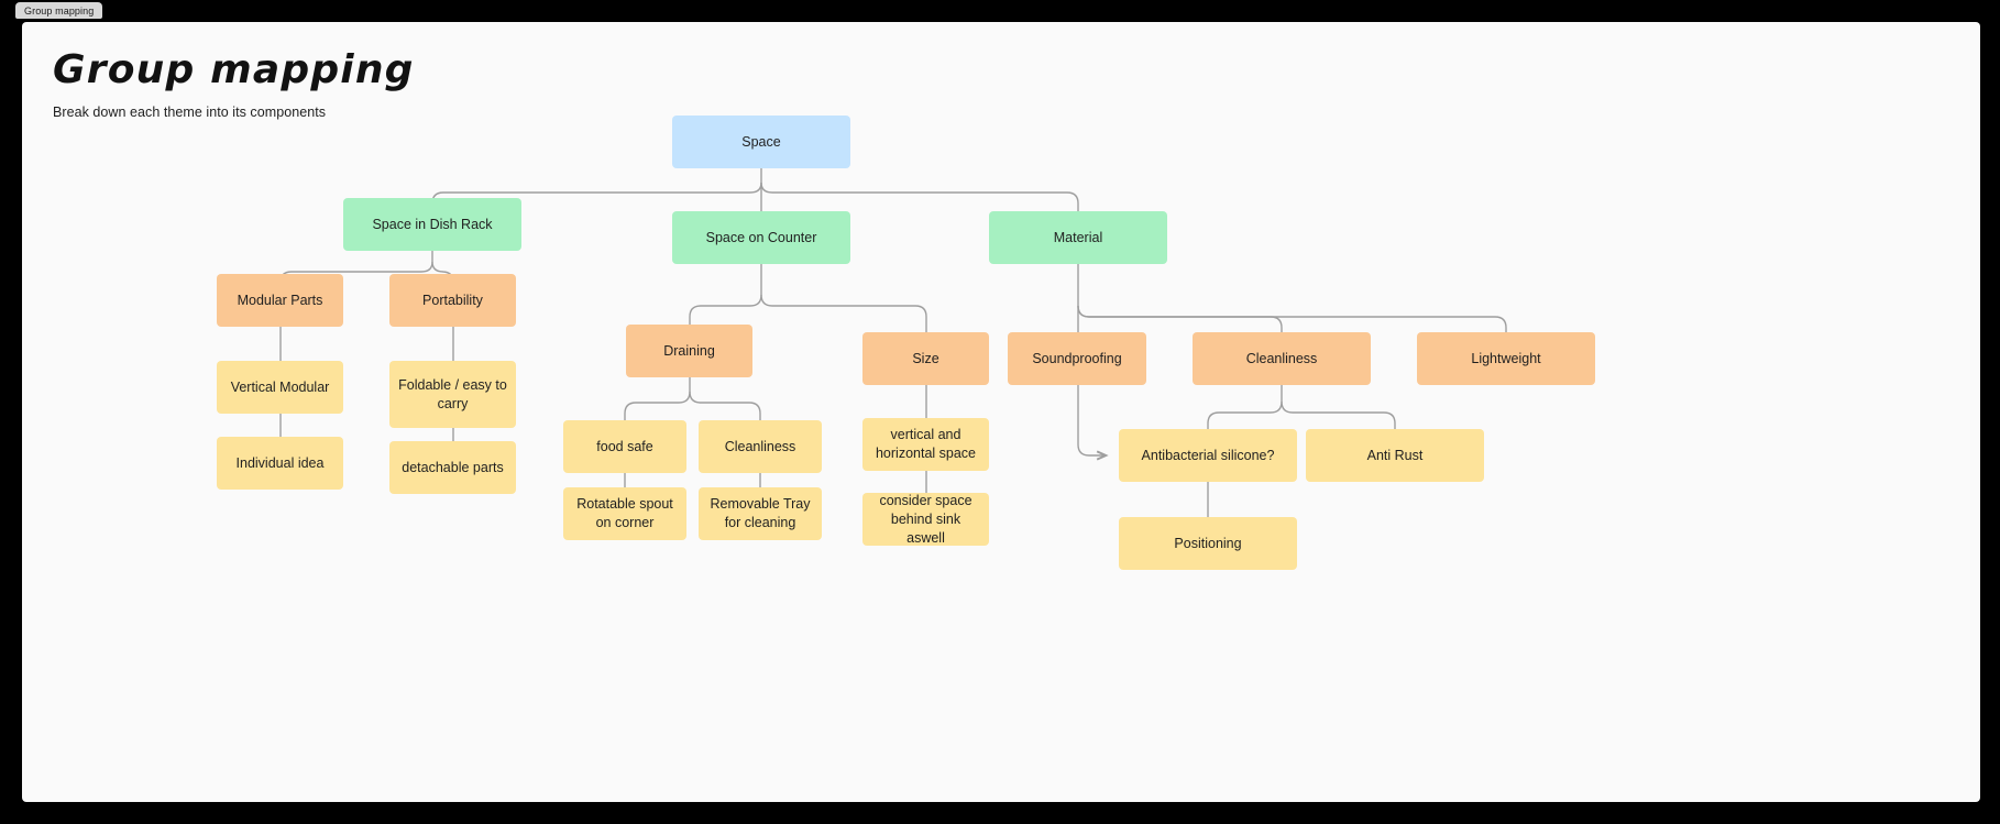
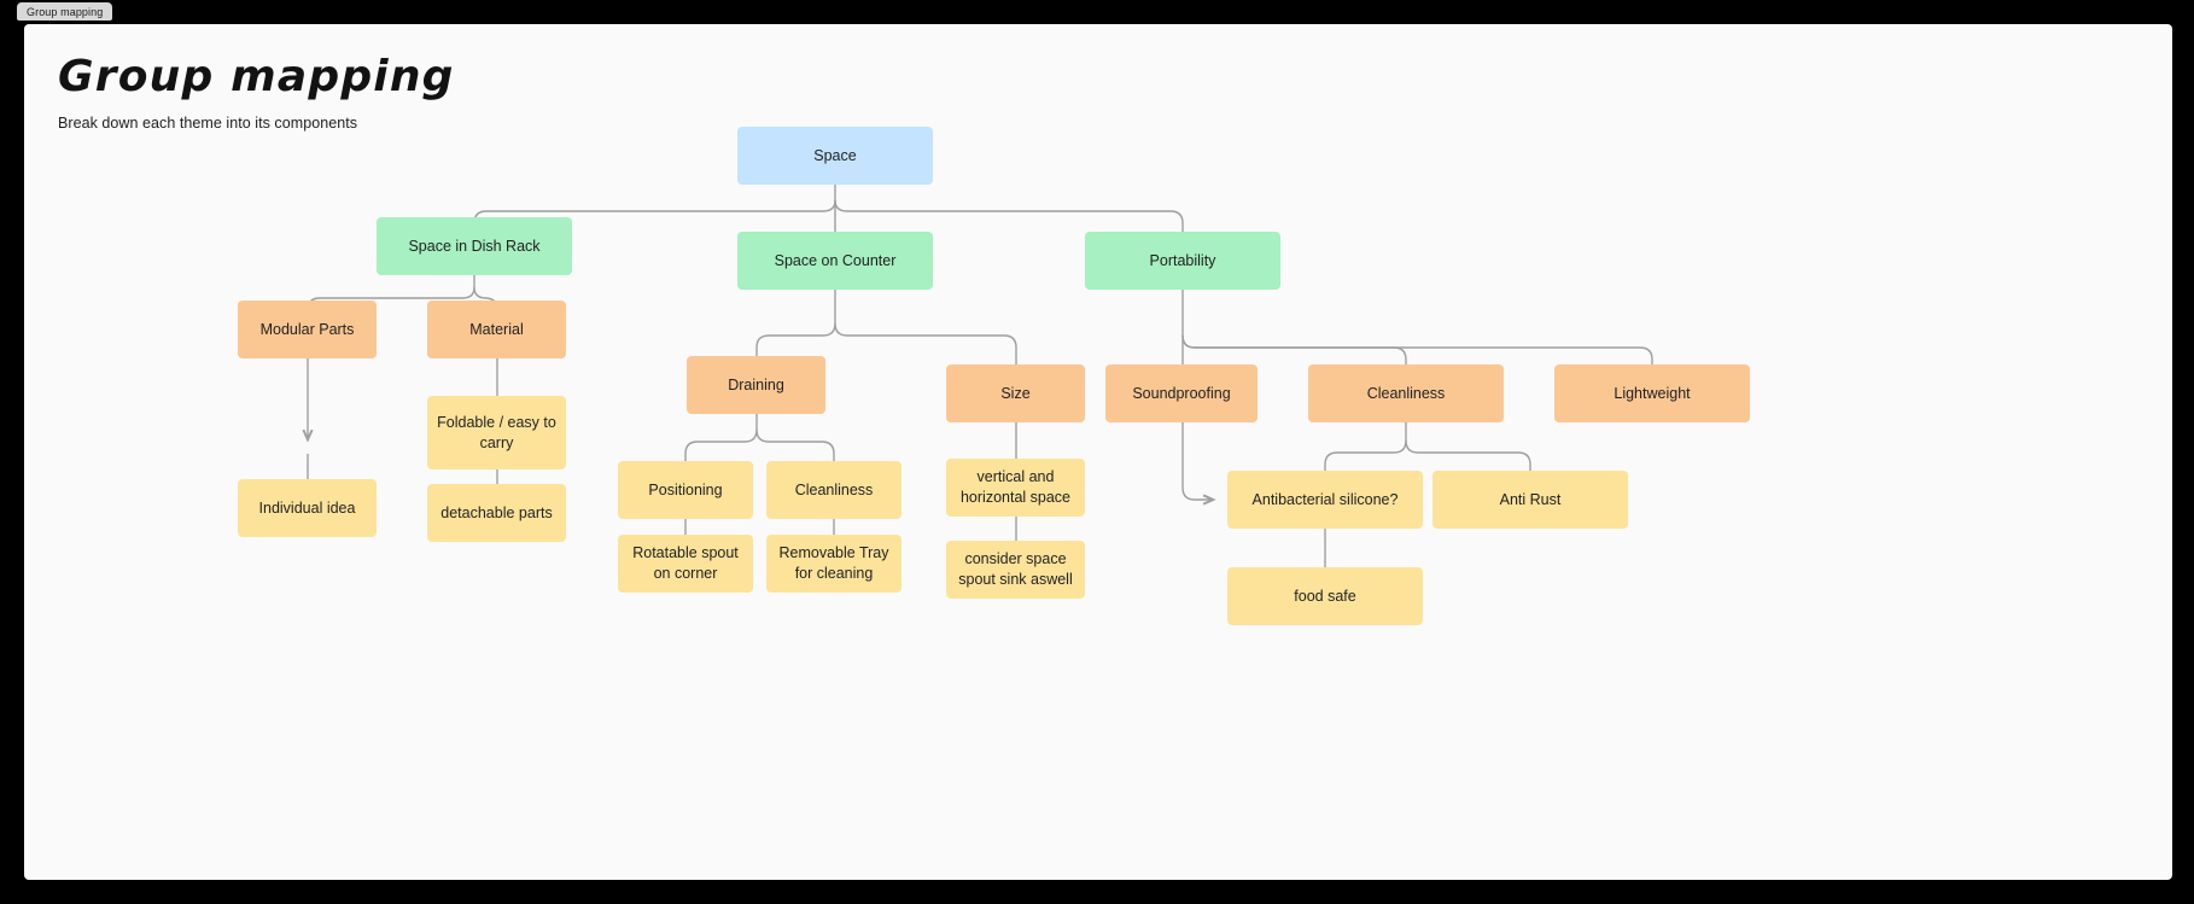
  Group mapping
  Group mapping
  Break down each theme into its components
  Space
  Space in Dish Rack
  Space on Counter
- Material
+ Portability
  Modular Parts
- Portability
+ Material
  Draining
  Size
  Soundproofing
  Cleanliness
  Lightweight
- Vertical Modular
  Foldable / easy to carry
  Individual idea
  detachable parts
- food safe
+ Positioning
  Cleanliness
  vertical and horizontal space
  Antibacterial silicone?
  Anti Rust
  Rotatable spout on corner
  Removable Tray for cleaning
- consider space behind sink aswell
+ consider space spout sink aswell
- Positioning
+ food safe
